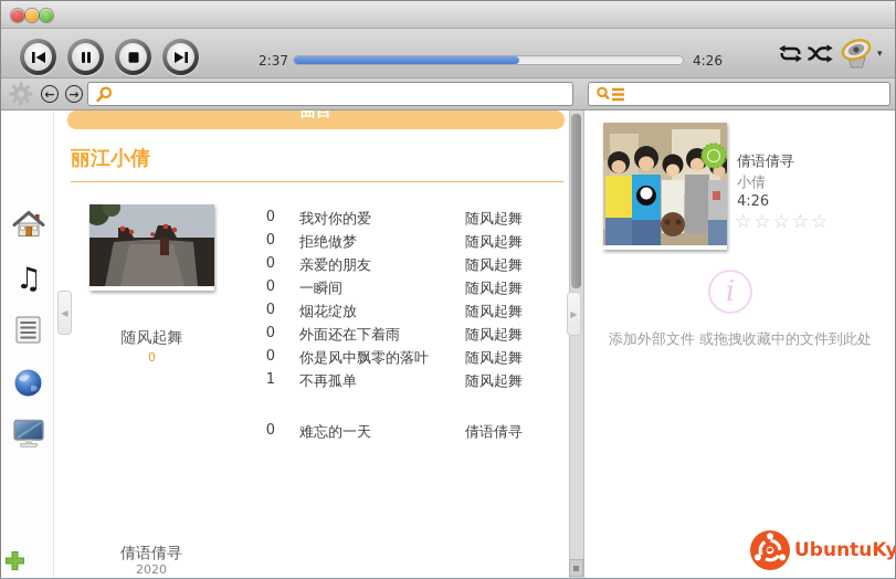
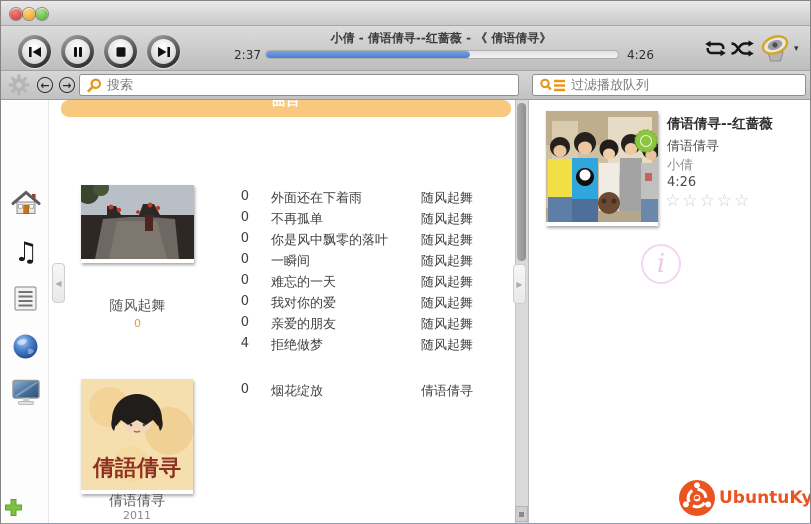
  2:37
+ 小倩 - 倩语倩寻--红蔷薇 - 《 倩语倩寻》
  4:26
  ▾
  ←
  →
+ 搜索
+ 过滤播放队列
  ♫
  ◀
  曲目
- 丽江小倩
  随风起舞
  0
  0
- 我对你的爱
+ 外面还在下着雨
  随风起舞
  0
- 拒绝做梦
+ 不再孤单
  随风起舞
  0
- 亲爱的朋友
+ 你是风中飘零的落叶
  随风起舞
  0
  一瞬间
  随风起舞
  0
- 烟花绽放
+ 难忘的一天
  随风起舞
  0
- 外面还在下着雨
+ 我对你的爱
  随风起舞
  0
- 你是风中飘零的落叶
+ 亲爱的朋友
  随风起舞
- 1
+ 4
- 不再孤单
+ 拒绝做梦
  随风起舞
+ 倩語倩寻
  倩语倩寻
- 2020
+ 2011
  0
- 难忘的一天
+ 烟花绽放
  倩语倩寻
  ▶
+ 倩语倩寻--红蔷薇
  倩语倩寻
  小倩
  4:26
  ☆☆☆☆☆
  i
- 添加外部文件 或拖拽收藏中的文件到此处
  UbuntuKy
